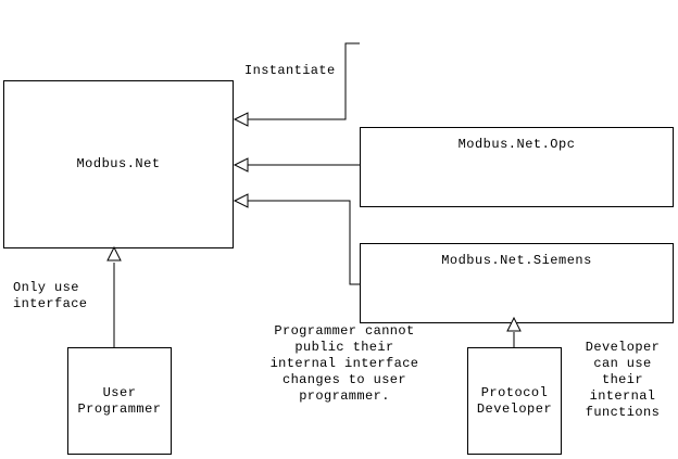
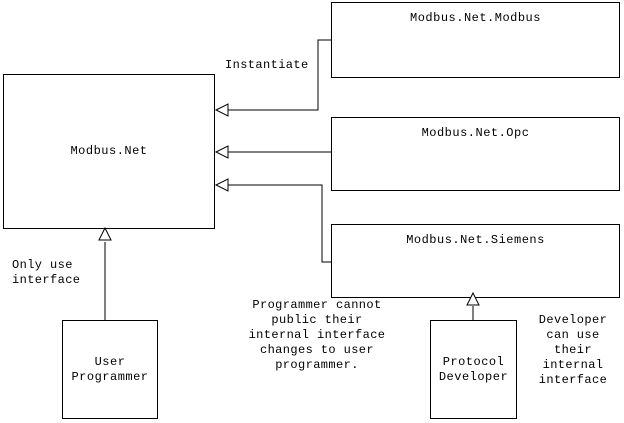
  Modbus.Net
+ Modbus.Net.Modbus
  Modbus.Net.Opc
  Modbus.Net.Siemens
  User Programmer
  Protocol Developer
  Instantiate
  Only use interface
  Programmer cannot public their internal interface changes to user programmer.
- Developer can use their internal functions
+ Developer can use their internal interface
